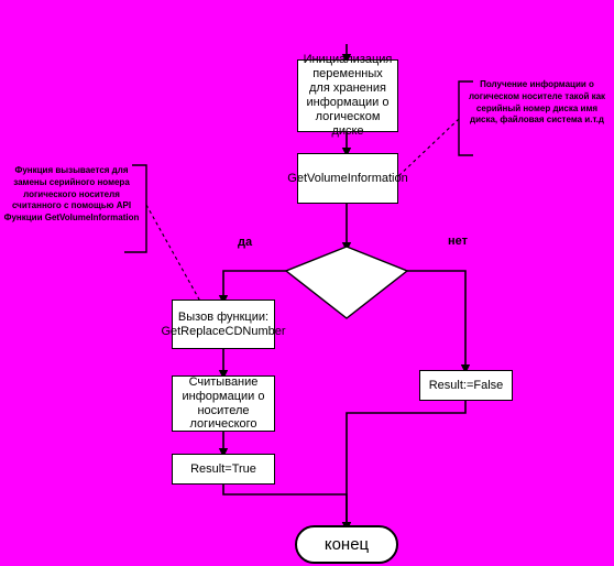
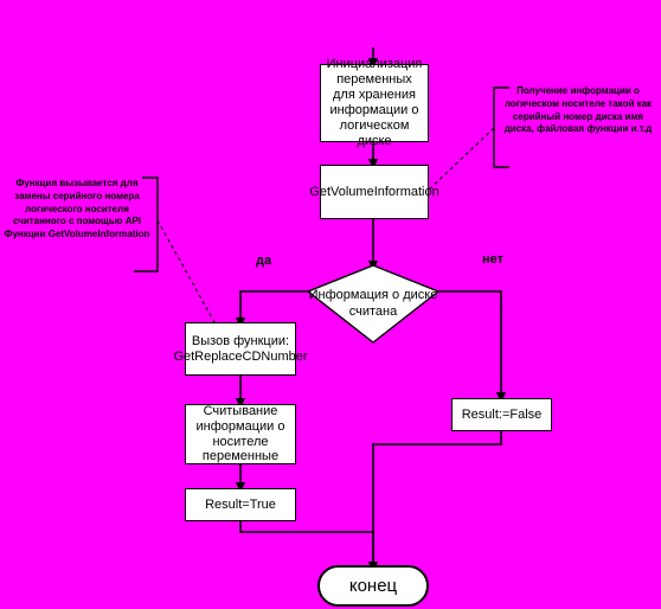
  Инициализация переменных для хранения информации о логическом диске
  GetVolumeInformation
+ Информация о диске считана
  да
  нет
  Вызов функции: GetReplaceCDNumber
- Считывание информации о носителе логического
+ Считывание информации о носителе переменные
  Result=True
  Result:=False
  конец
  Функция вызывается для замены серийного номера логического носителя считанного с помощью API Функции GetVolumeInformation
- Получение информации о логическом носителе такой как серийный номер диска имя диска, файловая система и.т.д
+ Получение информации о логическом носителе такой как серийный номер диска имя диска, файловая функции и.т.д
